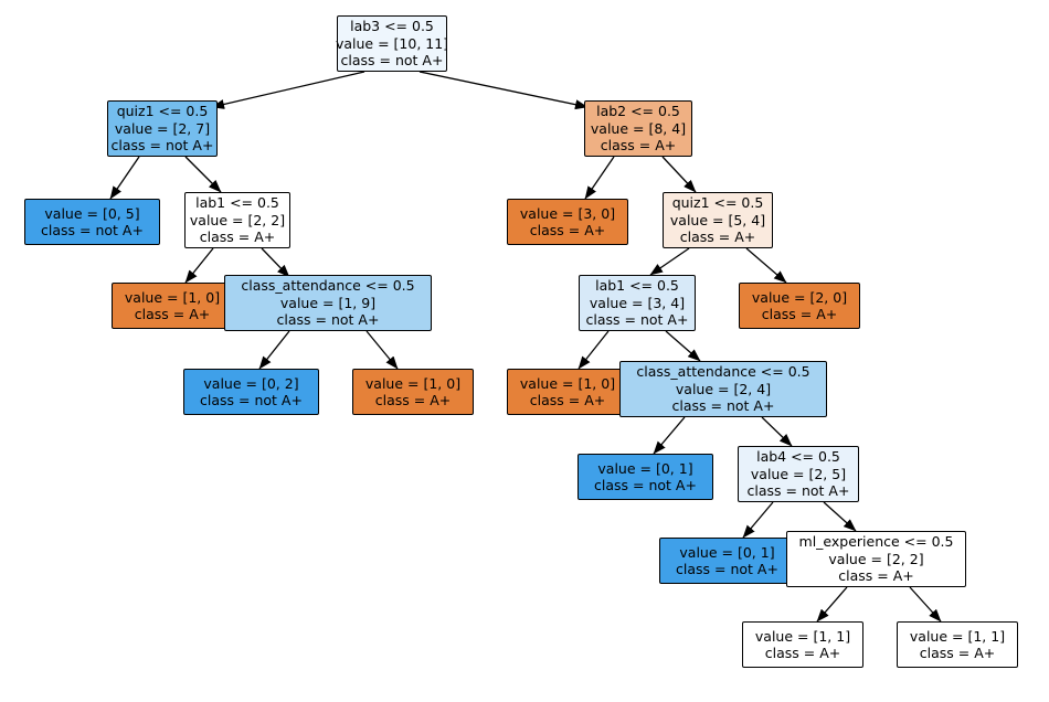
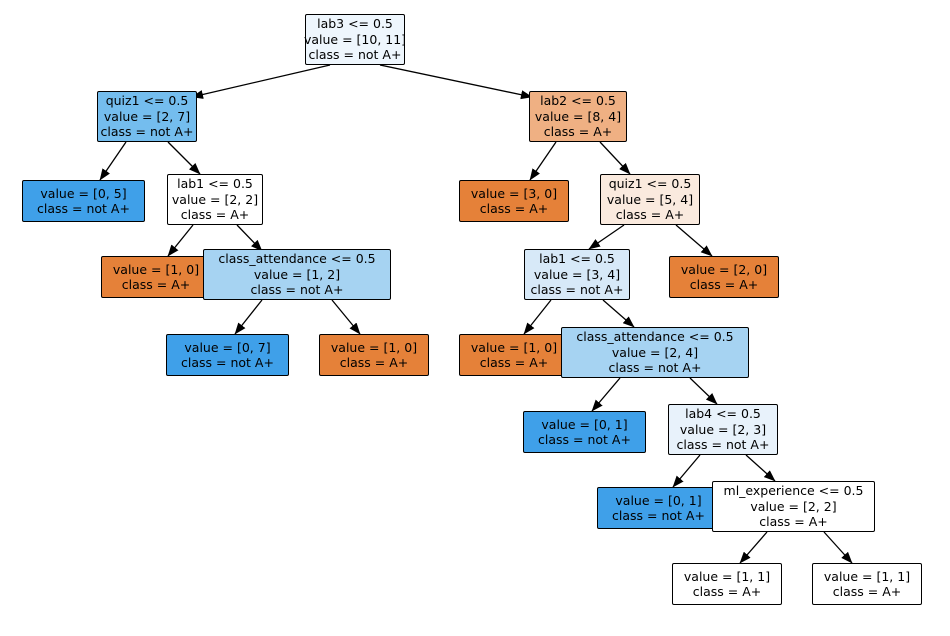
  lab3 <= 0.5
  value = [10, 11]
  class = not A+
  quiz1 <= 0.5
  value = [2, 7]
  class = not A+
  value = [0, 5]
  class = not A+
  lab1 <= 0.5
  value = [2, 2]
  class = A+
  value = [1, 0]
  class = A+
  class_attendance <= 0.5
- value = [1, 9]
+ value = [1, 2]
  class = not A+
- value = [0, 2]
+ value = [0, 7]
  class = not A+
  value = [1, 0]
  class = A+
  lab2 <= 0.5
  value = [8, 4]
  class = A+
  value = [3, 0]
  class = A+
  quiz1 <= 0.5
  value = [5, 4]
  class = A+
  lab1 <= 0.5
  value = [3, 4]
  class = not A+
  value = [2, 0]
  class = A+
  value = [1, 0]
  class = A+
  class_attendance <= 0.5
  value = [2, 4]
  class = not A+
  value = [0, 1]
  class = not A+
  lab4 <= 0.5
- value = [2, 5]
+ value = [2, 3]
  class = not A+
  value = [0, 1]
  class = not A+
  ml_experience <= 0.5
  value = [2, 2]
  class = A+
  value = [1, 1]
  class = A+
  value = [1, 1]
  class = A+
